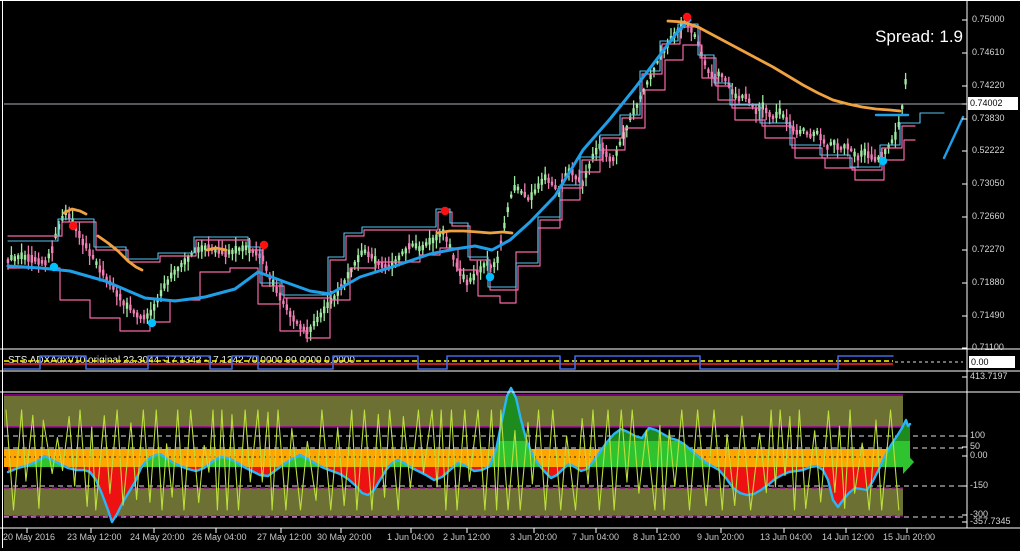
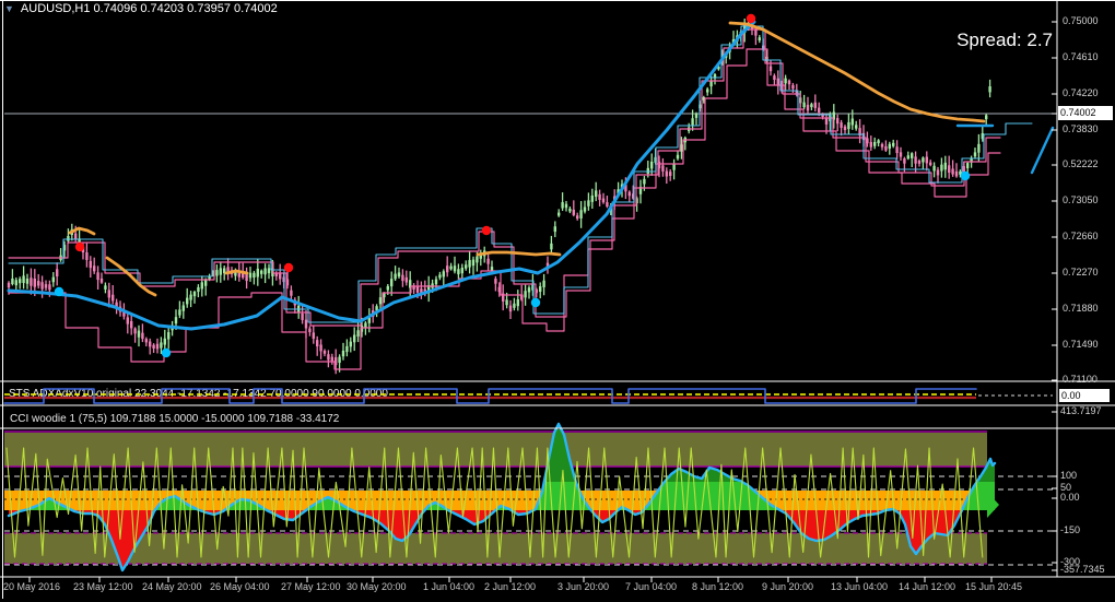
+ ▼
+ AUDUSD,H1 0.74096 0.74203 0.73957 0.74002
- Spread: 1.9
+ Spread: 2.7
  0.75000
  0.74610
  0.74220
  0.73830
  0.52222
  0.73050
  0.72660
  0.72270
  0.71880
  0.71490
  0.71100
  0.74002
  413.7197
  100
  50
  0.00
  -150
  -300
  -357.7345
  0.00
  20 May 2016
  23 May 12:00
  24 May 20:00
  26 May 04:00
  27 May 12:00
  30 May 20:00
  1 Jun 04:00
  2 Jun 12:00
  3 Jun 20:00
  7 Jun 04:00
  8 Jun 12:00
  9 Jun 20:00
  13 Jun 04:00
  14 Jun 12:00
- 15 Jun 20:00
+ 15 Jun 20:45
+ CCI woodie 1 (75,5) 109.7188 15.0000 -15.0000 109.7188 -33.4172
